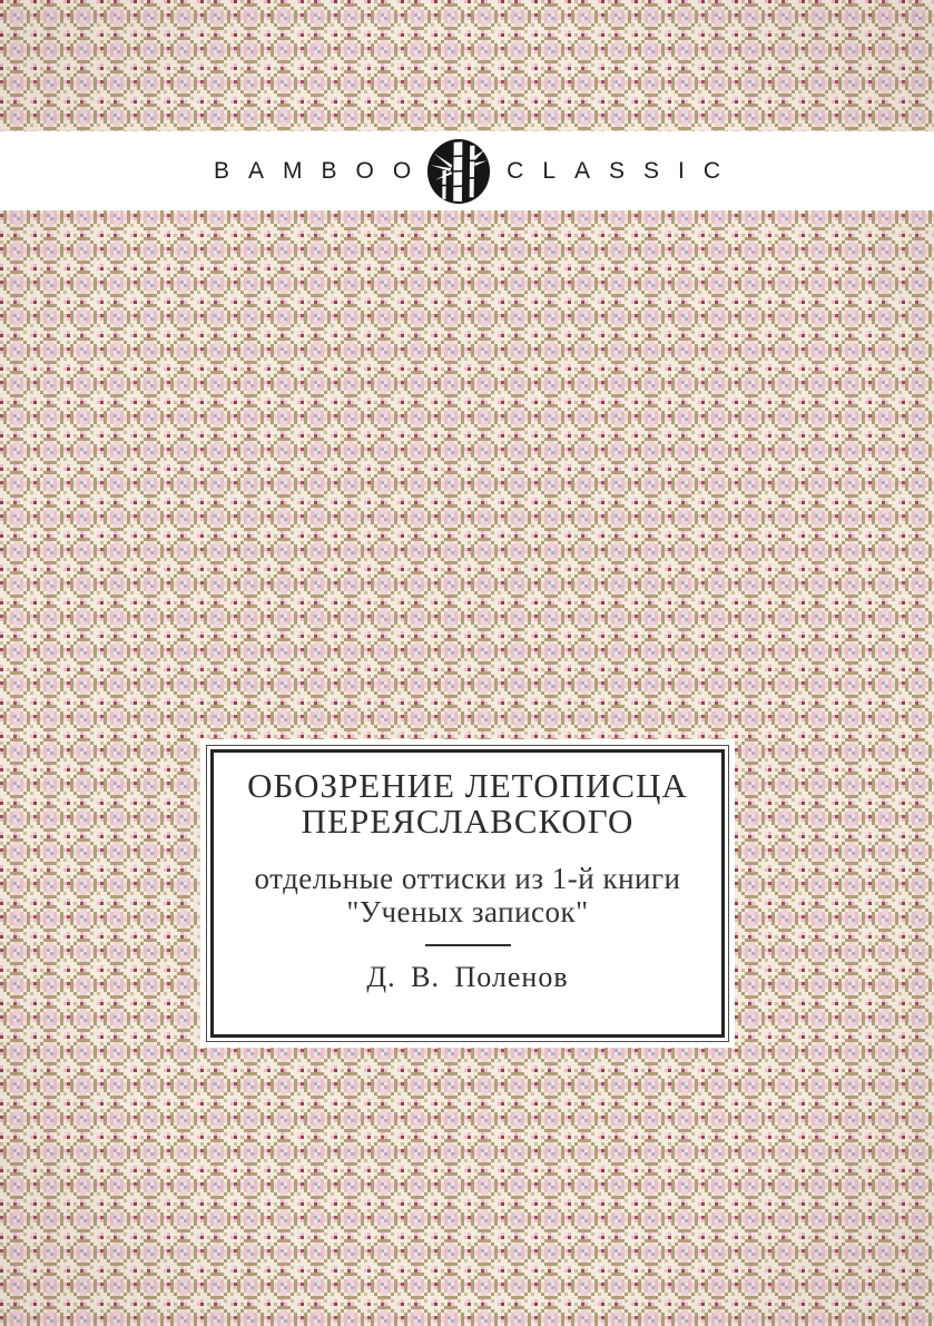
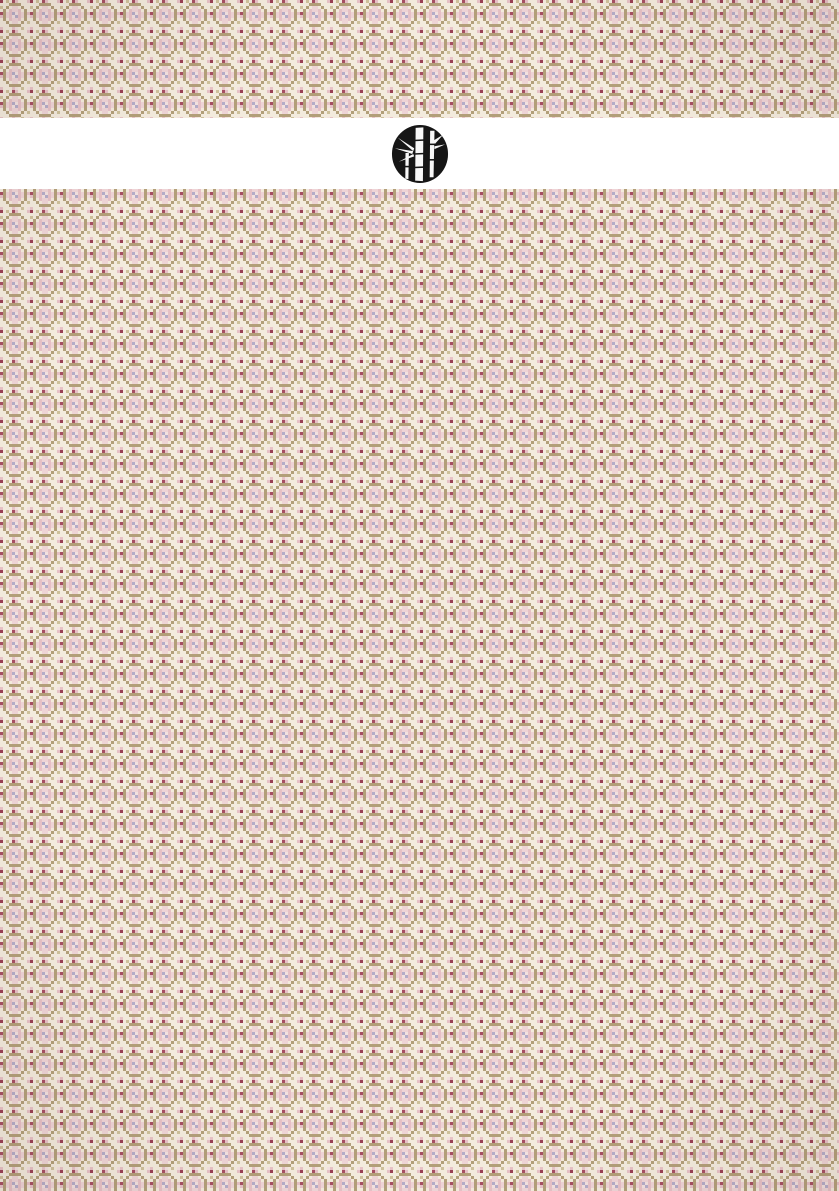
- BAMBOO
- CLASSIC
- ОБОЗРЕНИЕ ЛЕТОПИСЦА ПЕРЕЯСЛАВСКОГО
- отдельные оттиски из 1-й книги "Ученых записок"
- Д. В. Поленов
